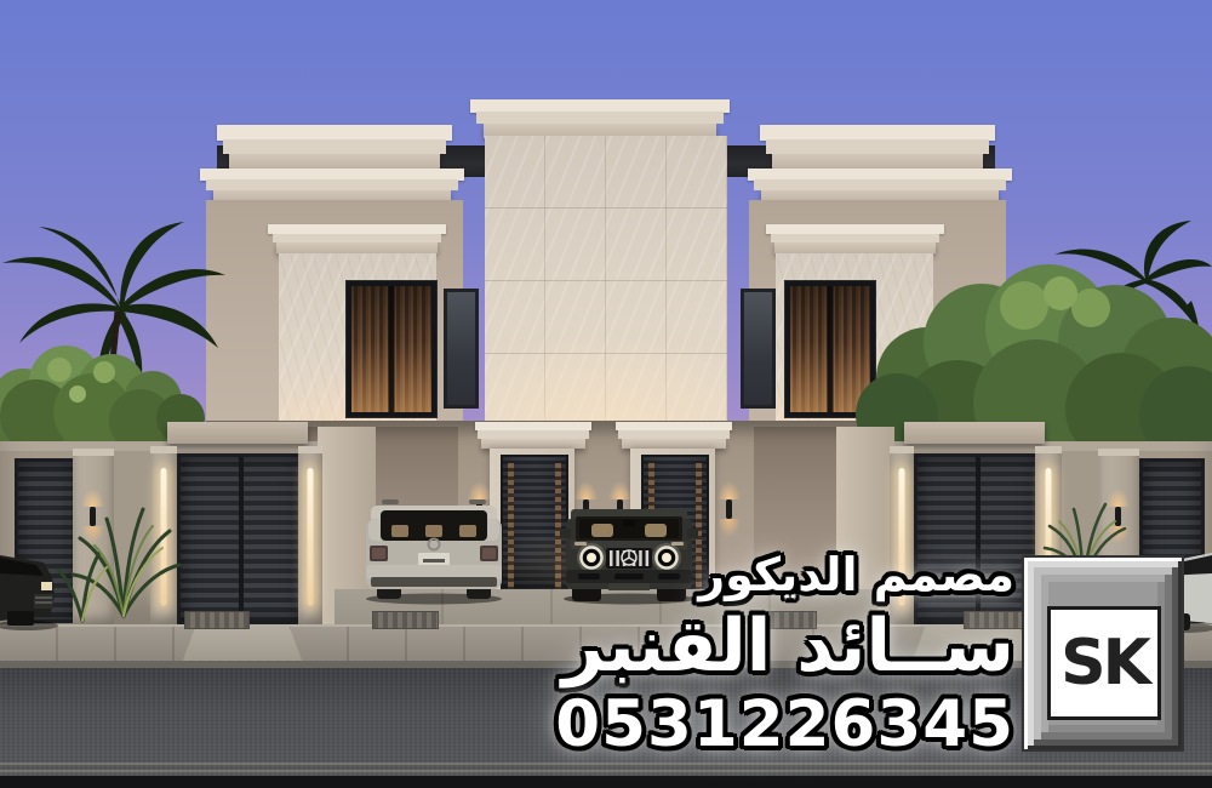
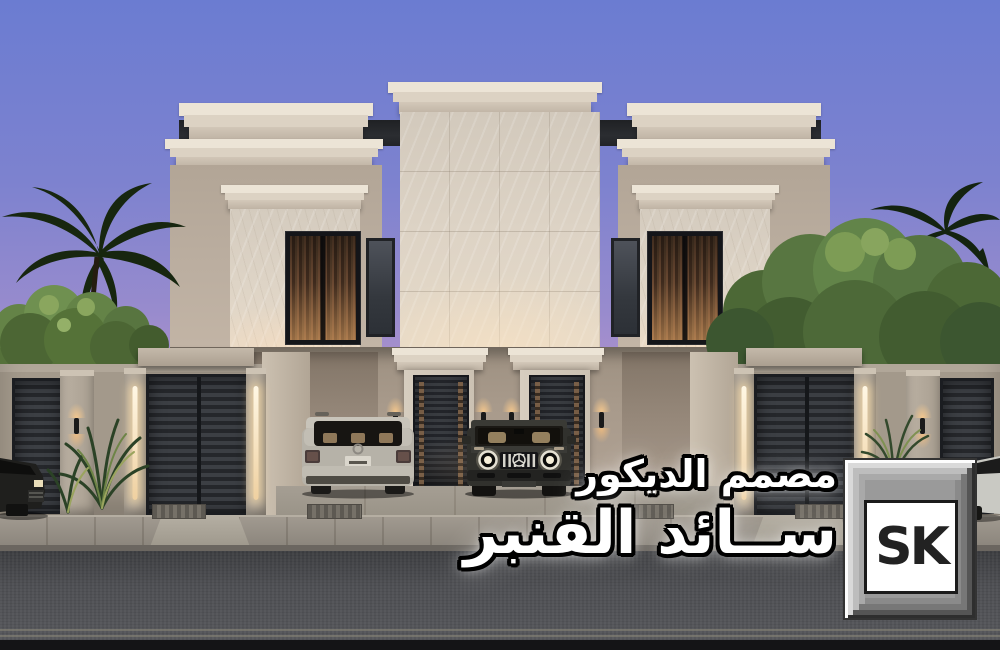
  مصمم الديكور
  ســائد القنبر
- 0531226345
  SK
